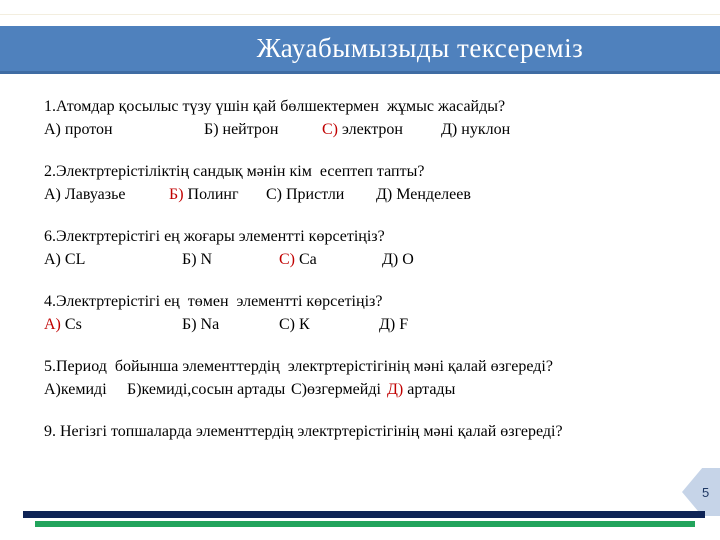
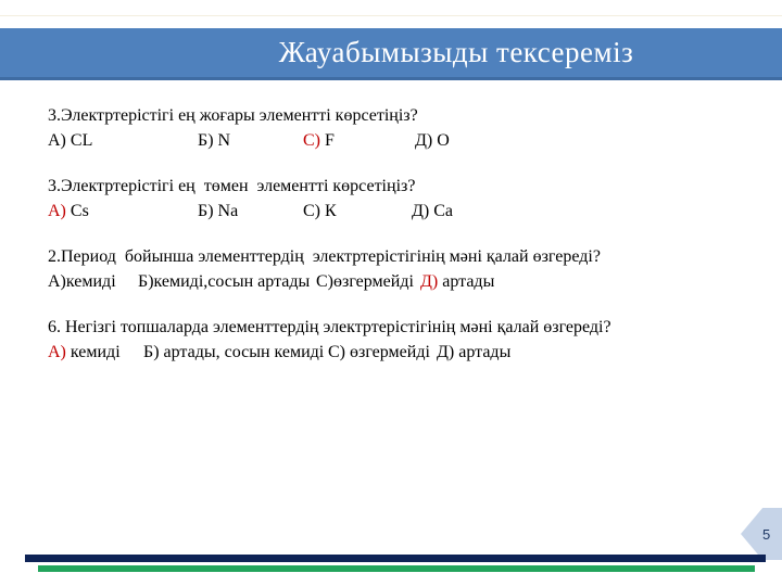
  Жауабымызыды тексереміз
- 1.Атомдар қосылыс түзу үшін қай бөлшектермен жұмыс жасайды?
- А) протон Б) нейтрон С) электрон Д) нуклон
- 2.Электртерістіліктің сандық мәнін кім есептеп тапты?
- А) Лавуазье Б) Полинг С) Пристли Д) Менделеев
- 6.Электртерістігі ең жоғары элементті көрсетіңіз?
+ 3.Электртерістігі ең жоғары элементті көрсетіңіз?
- А) CL Б) N С) Са Д) О
+ А) CL Б) N С) F Д) О
- 4.Электртерістігі ең төмен элементті көрсетіңіз?
+ 3.Электртерістігі ең төмен элементті көрсетіңіз?
- А) Cs Б) Na С) К Д) F
+ А) Cs Б) Na С) К Д) Са
- 5.Период бойынша элементтердің электртерістігінің мәні қалай өзгереді?
+ 2.Период бойынша элементтердің электртерістігінің мәні қалай өзгереді?
  А)кемиді Б)кемиді,сосын артады С)өзгермейді Д) артады
- 9. Негізгі топшаларда элементтердің электртерістігінің мәні қалай өзгереді?
+ 6. Негізгі топшаларда элементтердің электртерістігінің мәні қалай өзгереді?
+ А) кемиді Б) артады, сосын кемиді С) өзгермейді Д) артады
  5
